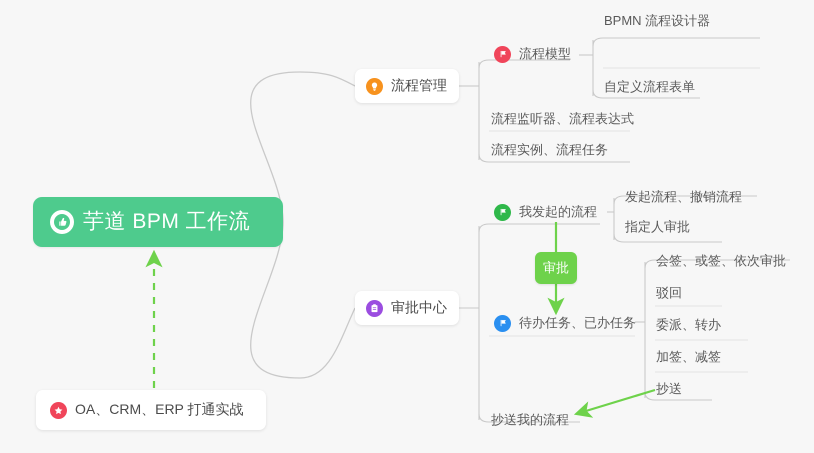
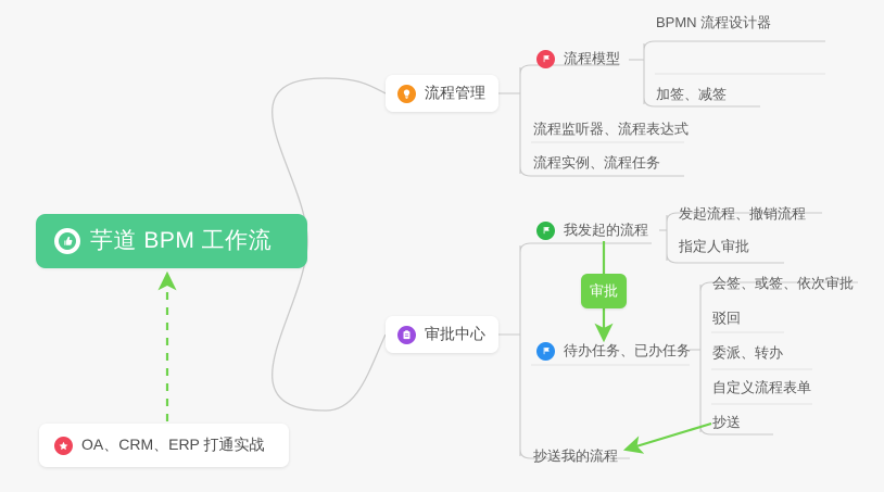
  芋道 BPM 工作流
  流程管理
  审批中心
  流程模型
  流程监听器、流程表达式
  流程实例、流程任务
  BPMN 流程设计器
- 自定义流程表单
+ 加签、减签
  我发起的流程
  待办任务、已办任务
  抄送我的流程
  发起流程、撤销流程
  指定人审批
  会签、或签、依次审批
  驳回
  委派、转办
- 加签、减签
+ 自定义流程表单
  抄送
  审批
  OA、CRM、ERP 打通实战
